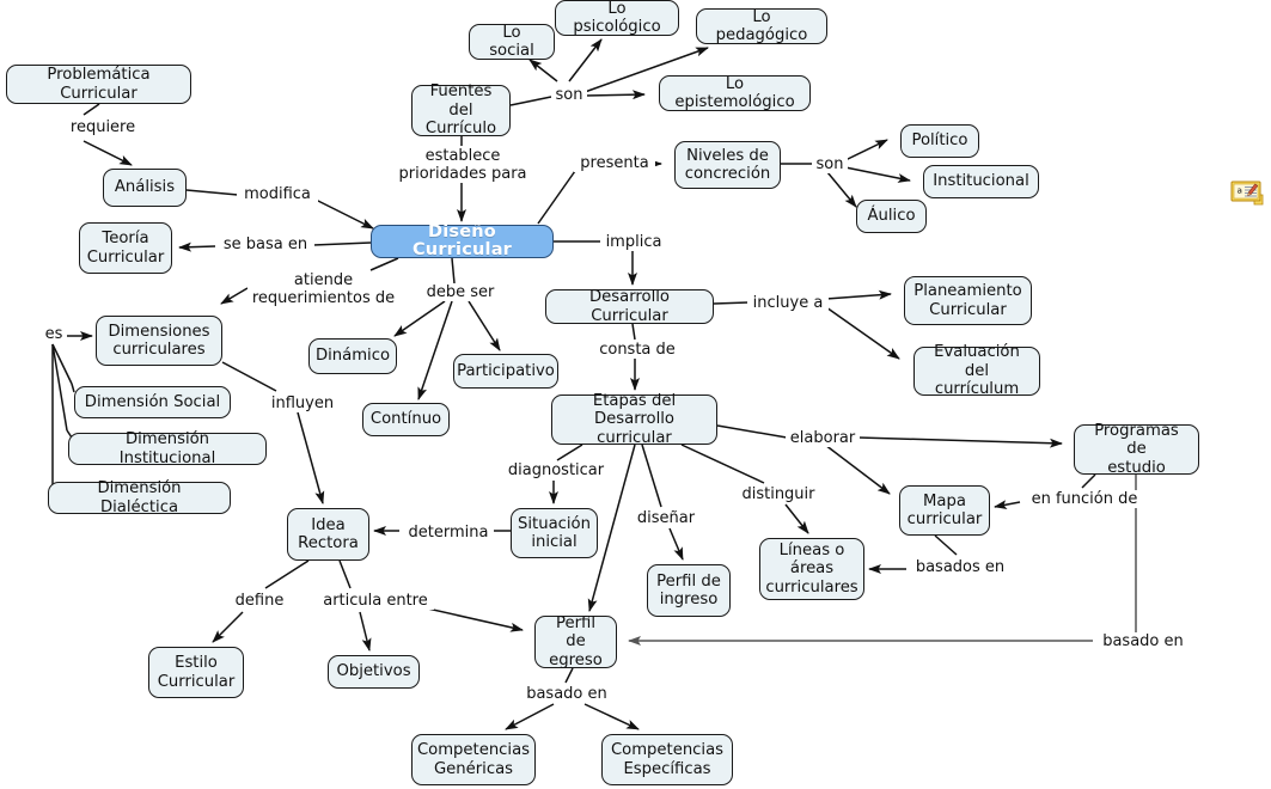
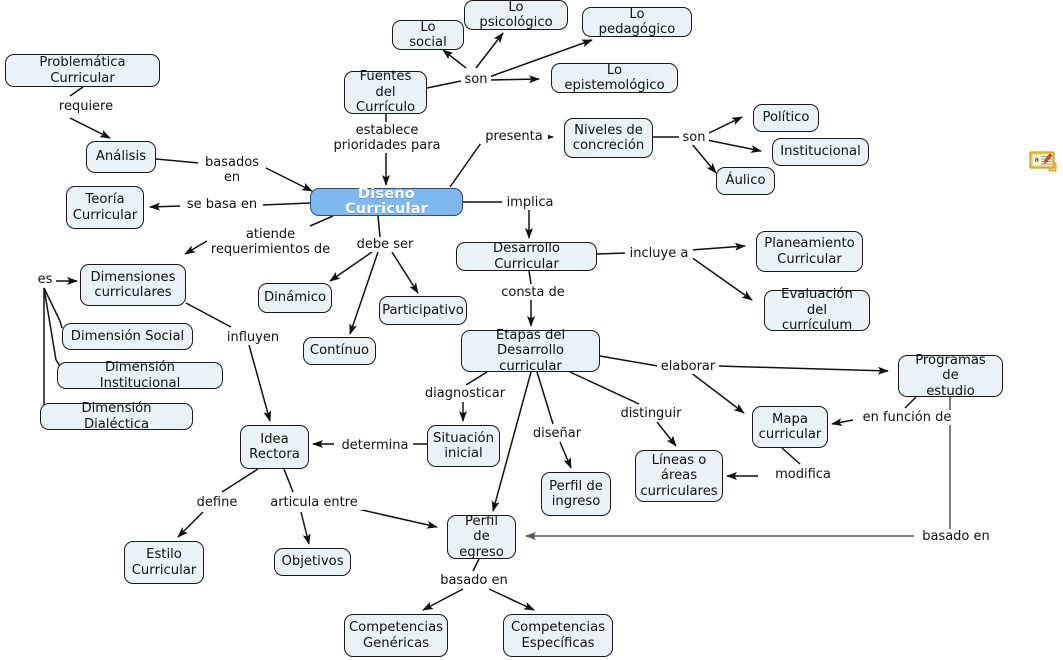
  Problemática Curricular
  Análisis
  Teoría
  Curricular
  Fuentes del
  Currículo
  Lo social
  Lo psicológico
  Lo pedagógico
  Lo epistemológico
  Diseño Curricular
  Niveles de
  concreción
  Político
  Institucional
  Áulico
  Dimensiones
  curriculares
  Dimensión Social
  Dimensión Institucional
  Dimensión Dialéctica
  Dinámico
  Contínuo
  Participativo
  Desarrollo Curricular
  Planeamiento
  Curricular
  Evaluación del
  currículum
  Etapas del
  Desarrollo curricular
  Programas de
  estudio
  Mapa
  curricular
  Líneas o
  áreas
  curriculares
  Situación
  inicial
  Perfil de
  ingreso
  Idea
  Rectora
  Estilo
  Curricular
  Objetivos
  Perfil de
  egreso
  Competencias
  Genéricas
  Competencias
  Específicas
  requiere
- modifica
+ basados en
  se basa en
  son
  establece
  prioridades para
  presenta
  son
  implica
  atiende
  requerimientos de
  debe ser
  es
  influyen
  incluye a
  consta de
  elaborar
  diagnosticar
  diseñar
  distinguir
  en función de
- basados en
+ modifica
  determina
  define
  articula entre
  basado en
  basado en
  a
